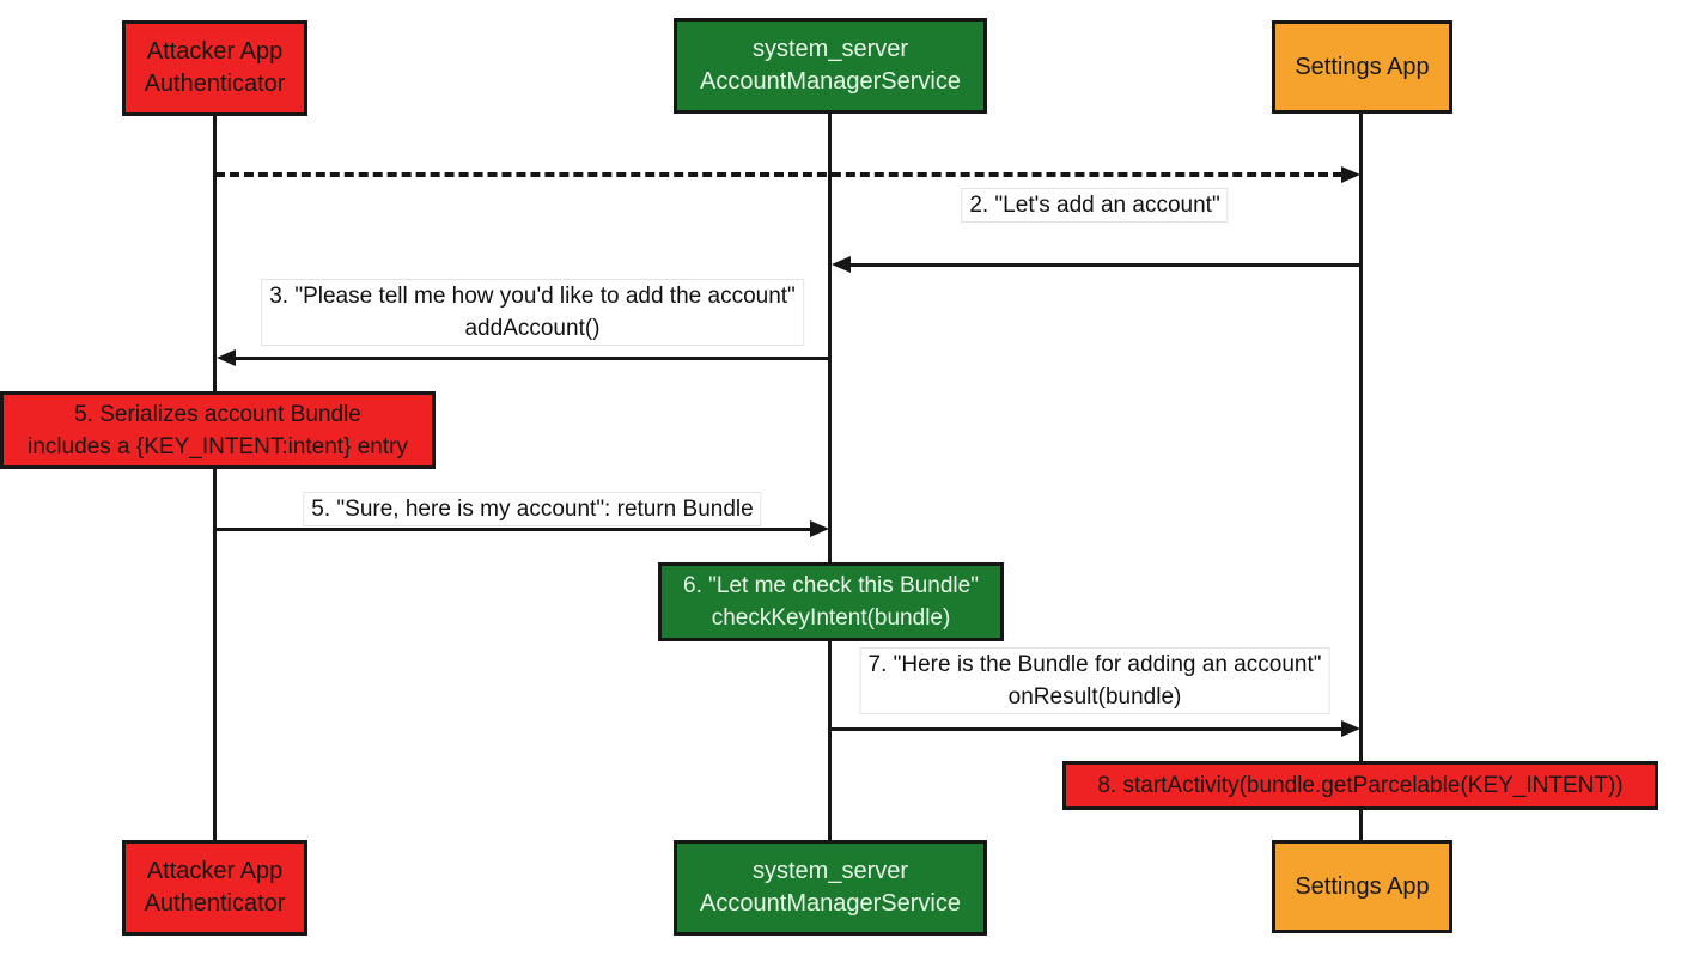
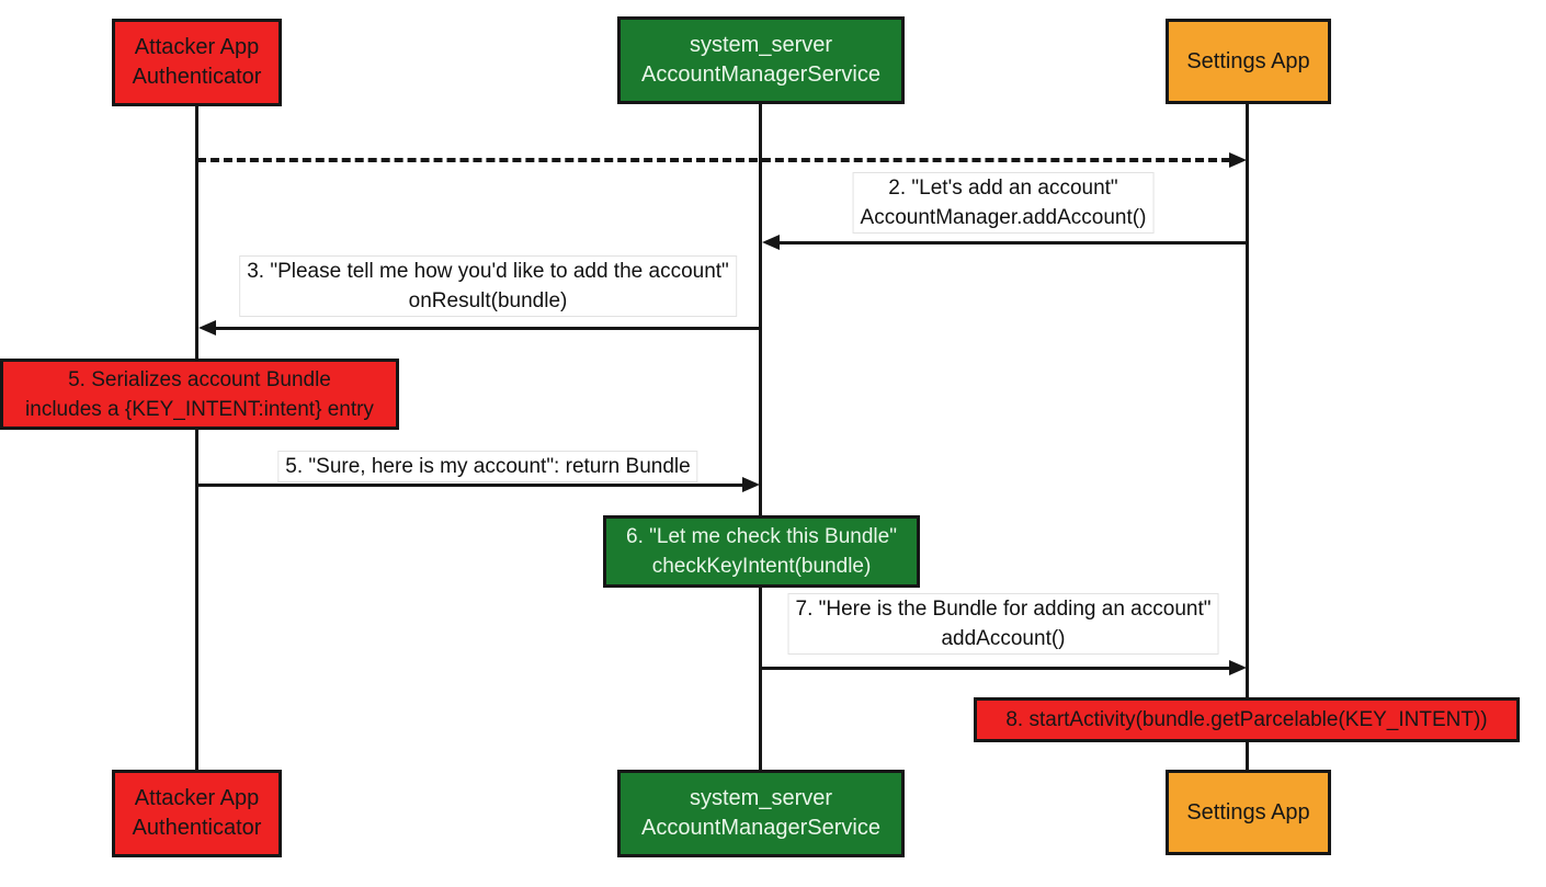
  Attacker App
  Authenticator
  system_server
  AccountManagerService
  Settings App
  Attacker App
  Authenticator
  system_server
  AccountManagerService
  Settings App
  2. "Let's add an account"
+ AccountManager.addAccount()
  3. "Please tell me how you'd like to add the account"
- addAccount()
+ onResult(bundle)
  5. Serializes account Bundle
  includes a {KEY_INTENT:intent} entry
  5. "Sure, here is my account": return Bundle
  6. "Let me check this Bundle"
  checkKeyIntent(bundle)
  7. "Here is the Bundle for adding an account"
- onResult(bundle)
+ addAccount()
  8. startActivity(bundle.getParcelable(KEY_INTENT))
